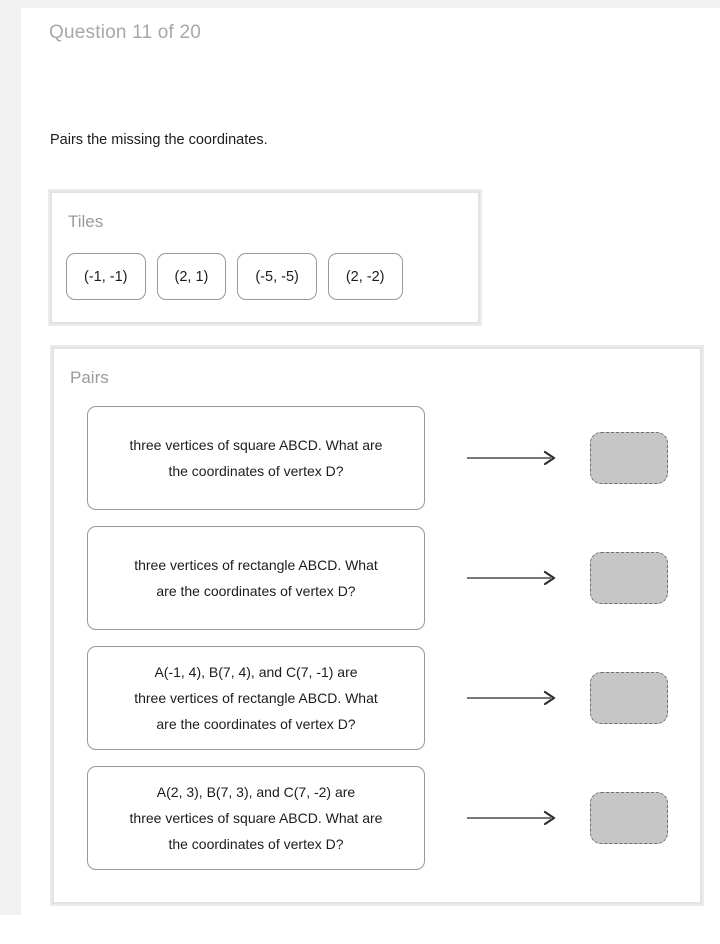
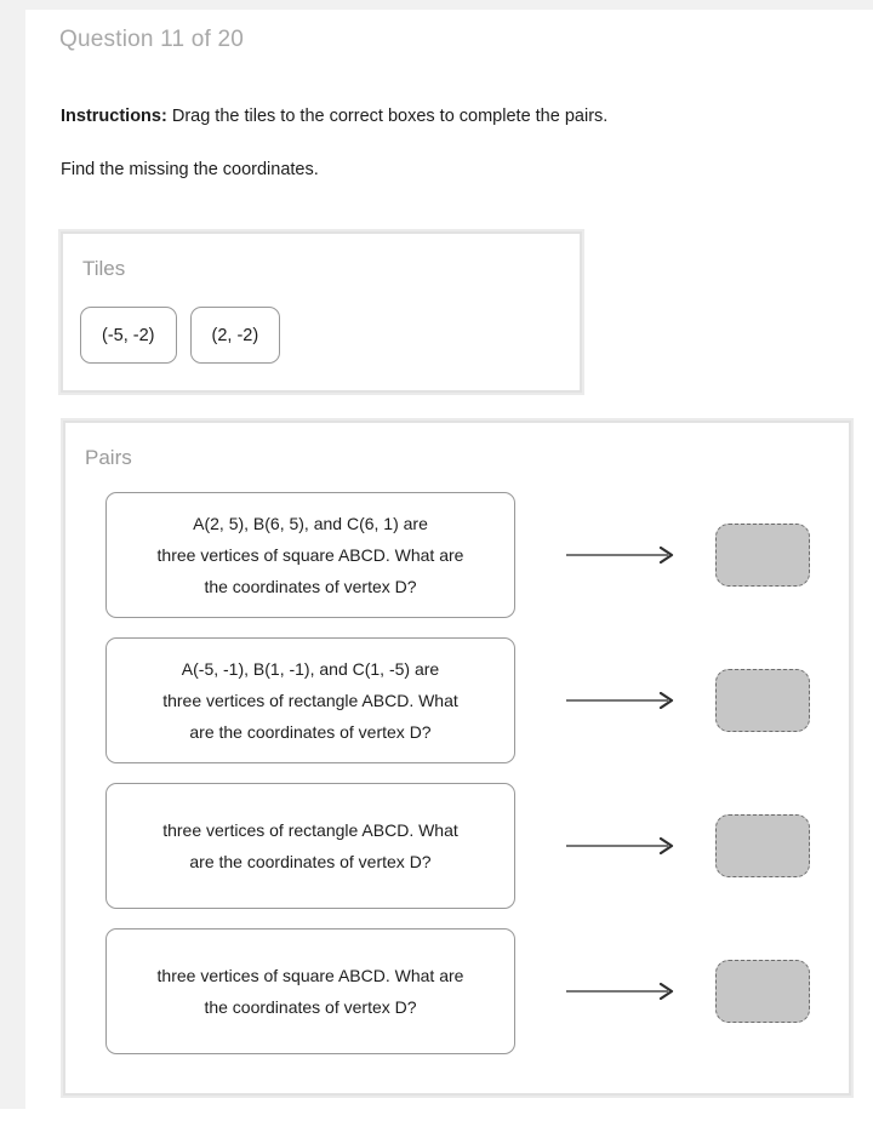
  Question 11 of 20
+ Instructions: Drag the tiles to the correct boxes to complete the pairs.
- Pairs the missing the coordinates.
+ Find the missing the coordinates.
  Tiles
- (-1, -1)
- (2, 1)
- (-5, -5)
+ (-5, -2)
  (2, -2)
  Pairs
+ A(2, 5), B(6, 5), and C(6, 1) are
  three vertices of square ABCD. What are
  the coordinates of vertex D?
+ A(-5, -1), B(1, -1), and C(1, -5) are
  three vertices of rectangle ABCD. What
  are the coordinates of vertex D?
- A(-1, 4), B(7, 4), and C(7, -1) are
  three vertices of rectangle ABCD. What
  are the coordinates of vertex D?
- A(2, 3), B(7, 3), and C(7, -2) are
  three vertices of square ABCD. What are
  the coordinates of vertex D?
